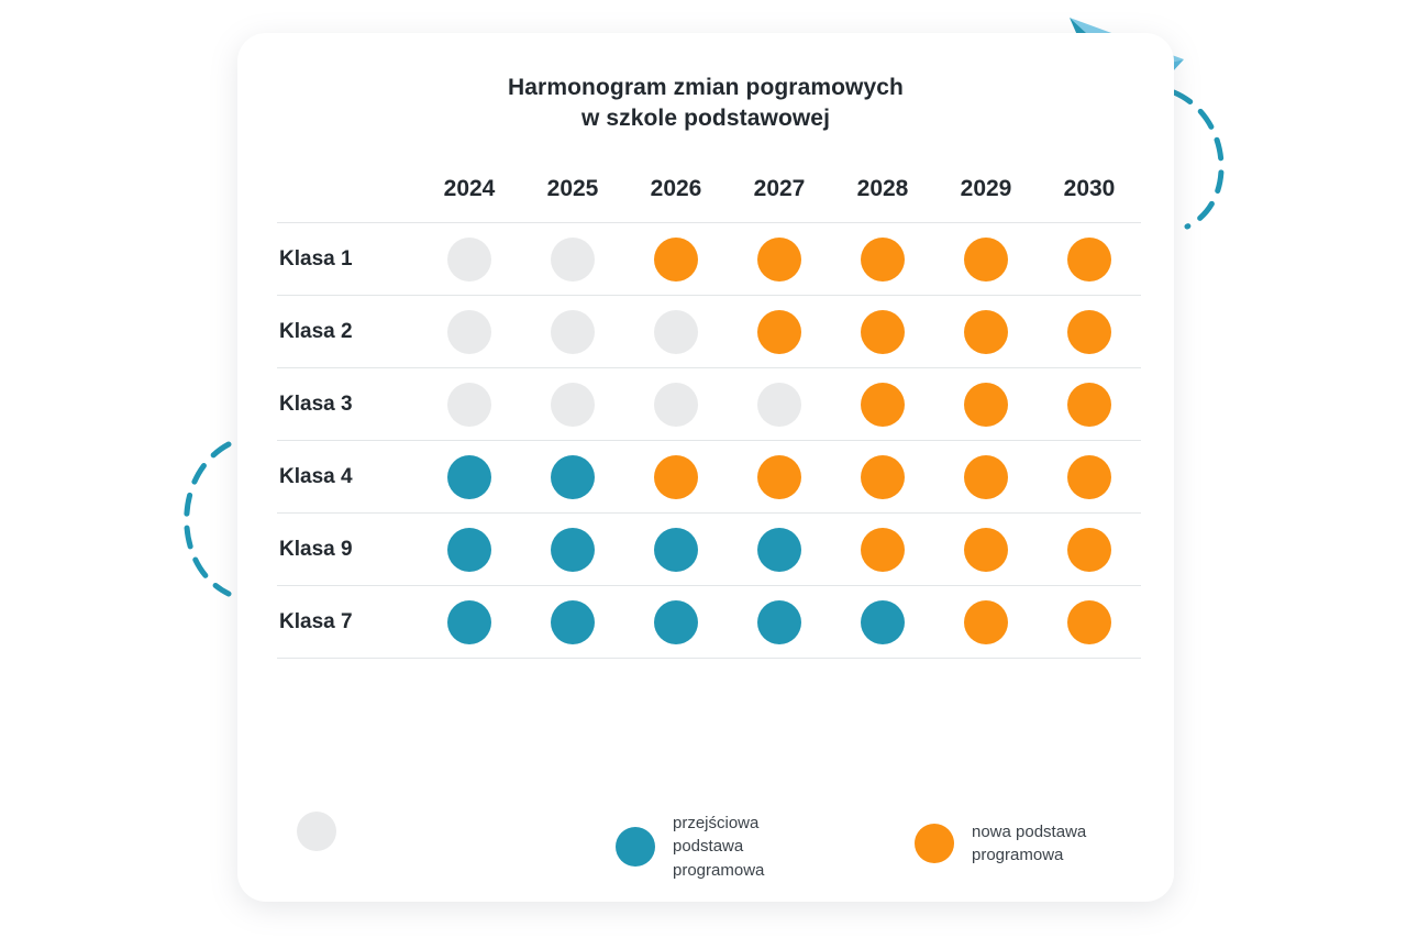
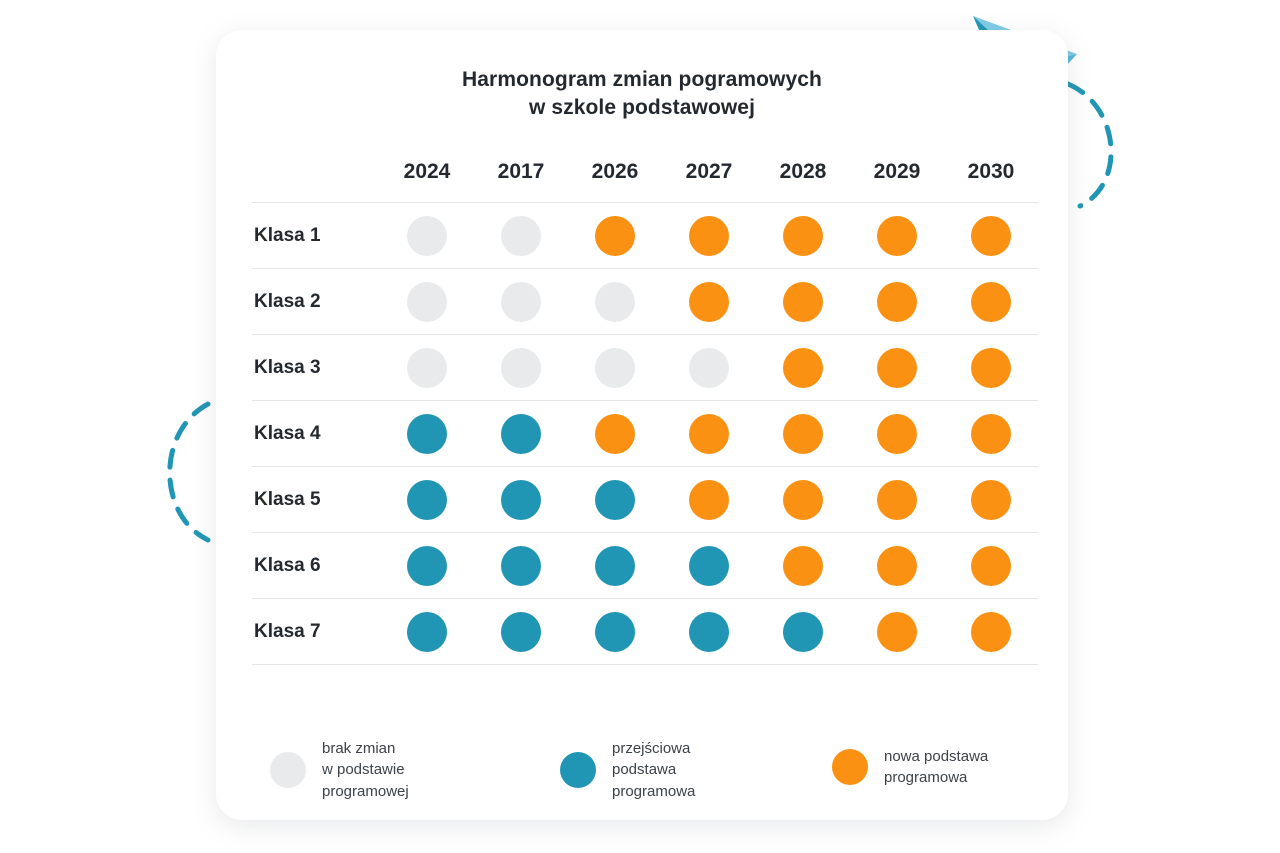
  Harmonogram zmian pogramowych
  w szkole podstawowej
- 	2024	2025	2026	2027	2028	2029	2030
+ 	2024	2017	2026	2027	2028	2029	2030
  Klasa 1
  Klasa 2
  Klasa 3
  Klasa 4
+ Klasa 5
- Klasa 9
+ Klasa 6
  Klasa 7
+ brak zmian
+ w podstawie
+ programowej
  przejściowa
  podstawa
  programowa
  nowa podstawa
  programowa
